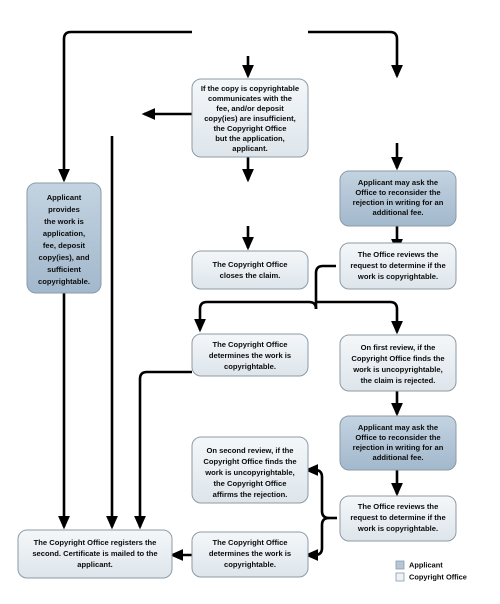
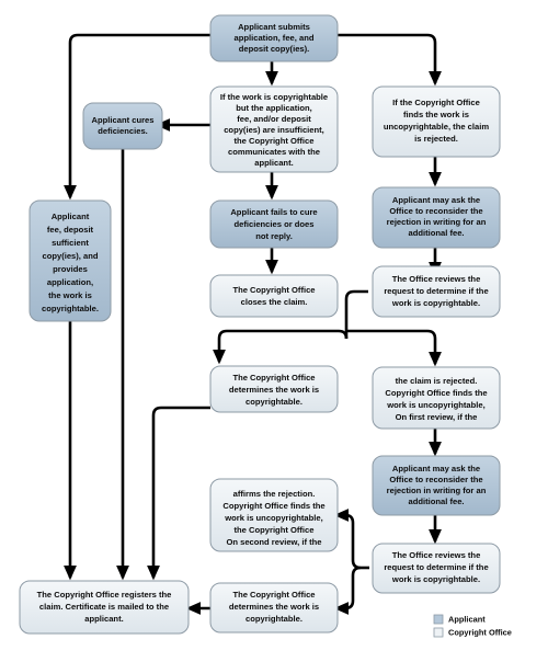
+ Applicant submits
+ application, fee, and
+ deposit copy(ies).
- If the copy is copyrightable
+ If the work is copyrightable
- communicates with the
+ but the application,
  fee, and/or deposit
  copy(ies) are insufficient,
  the Copyright Office
- but the application,
+ communicates with the
  applicant.
+ If the Copyright Office
+ finds the work is
+ uncopyrightable, the claim
+ is rejected.
+ Applicant cures
+ deficiencies.
+ Applicant fails to cure
+ deficiencies or does
+ not reply.
  Applicant may ask the
  Office to reconsider the
  rejection in writing for an
  additional fee.
  The Copyright Office
  closes the claim.
  The Office reviews the
  request to determine if the
  work is copyrightable.
  Applicant
- provides
+ fee, deposit
- the work is
+ sufficient
- application,
+ copy(ies), and
- fee, deposit
+ provides
- copy(ies), and
+ application,
- sufficient
+ the work is
  copyrightable.
  The Copyright Office
  determines the work is
  copyrightable.
- On first review, if the
+ the claim is rejected.
  Copyright Office finds the
  work is uncopyrightable,
- the claim is rejected.
+ On first review, if the
  Applicant may ask the
  Office to reconsider the
  rejection in writing for an
  additional fee.
  The Office reviews the
  request to determine if the
  work is copyrightable.
- On second review, if the
+ affirms the rejection.
  Copyright Office finds the
  work is uncopyrightable,
  the Copyright Office
- affirms the rejection.
+ On second review, if the
  The Copyright Office
  determines the work is
  copyrightable.
  The Copyright Office registers the
- second. Certificate is mailed to the
+ claim. Certificate is mailed to the
  applicant.
  Applicant
  Copyright Office
